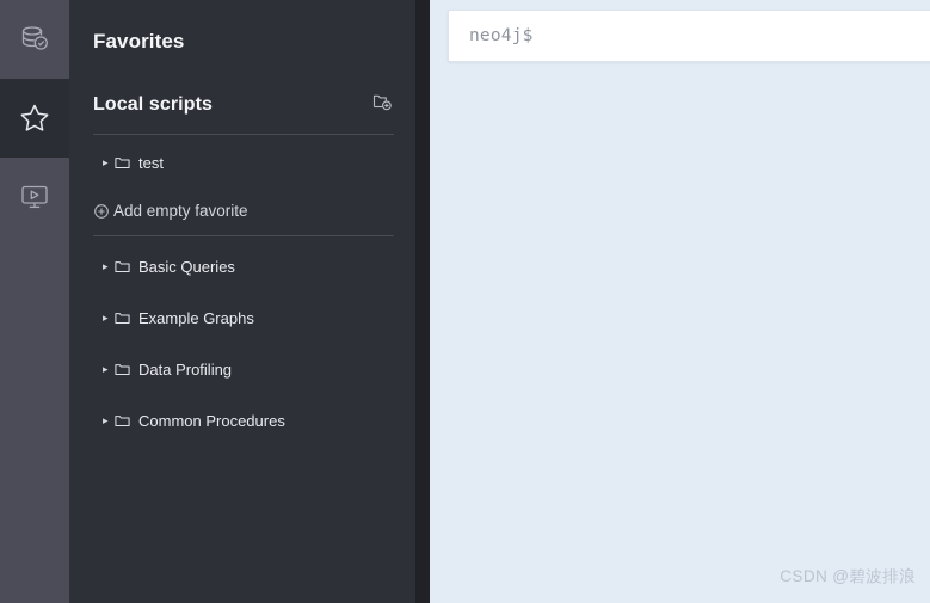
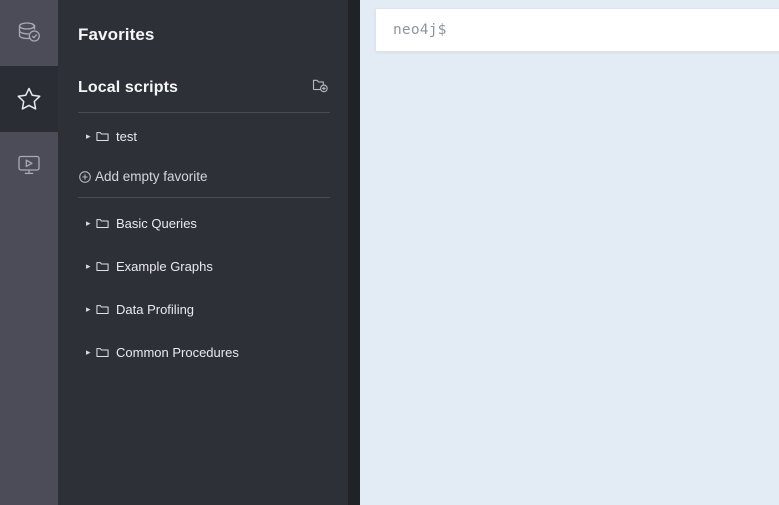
  Favorites
  Local scripts
  ▸
  test
  Add empty favorite
  ▸
  Basic Queries
  ▸
  Example Graphs
  ▸
  Data Profiling
  ▸
  Common Procedures
  neo4j$
- CSDN @碧波排浪
